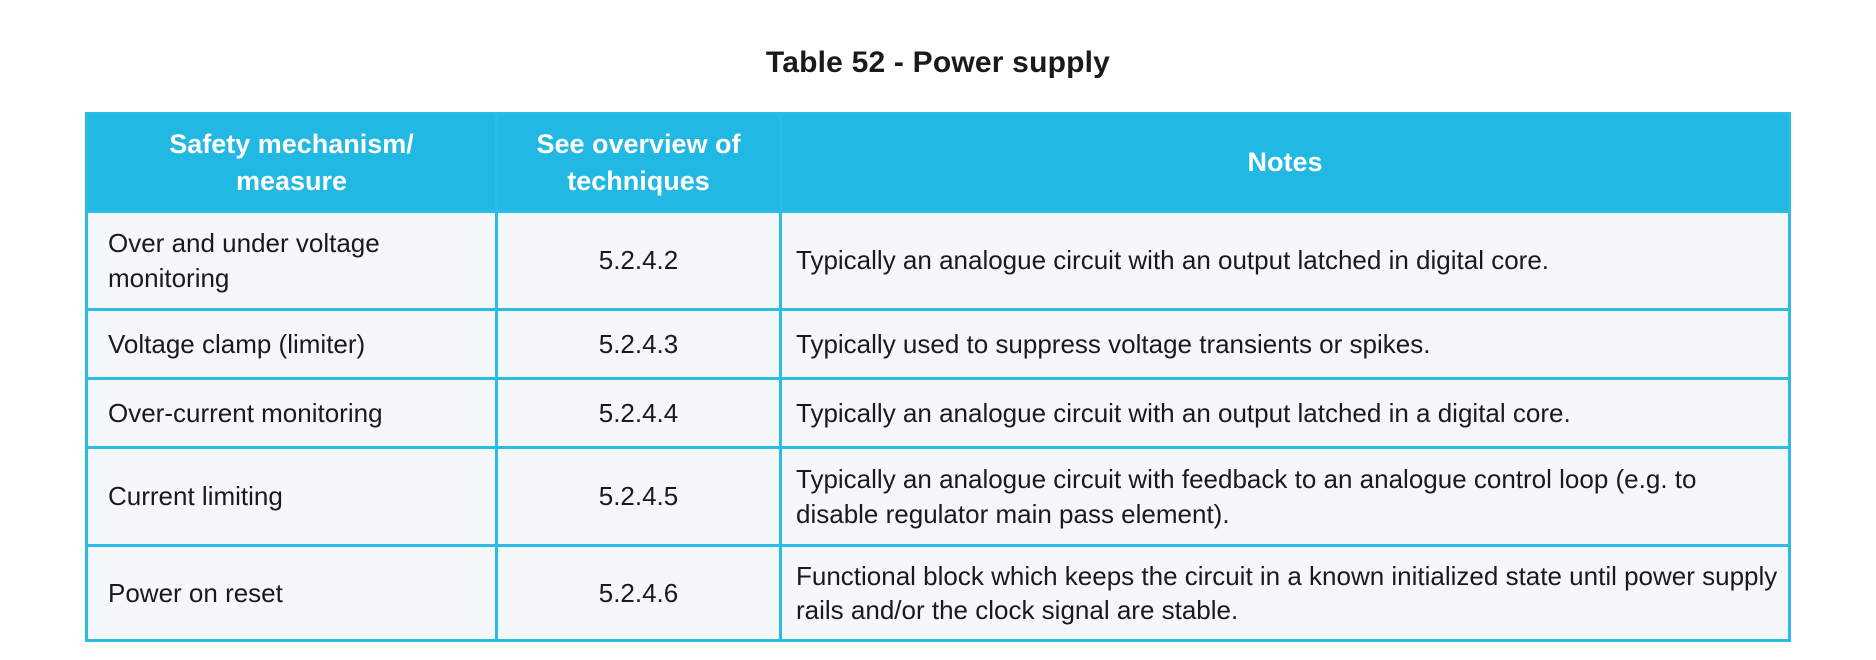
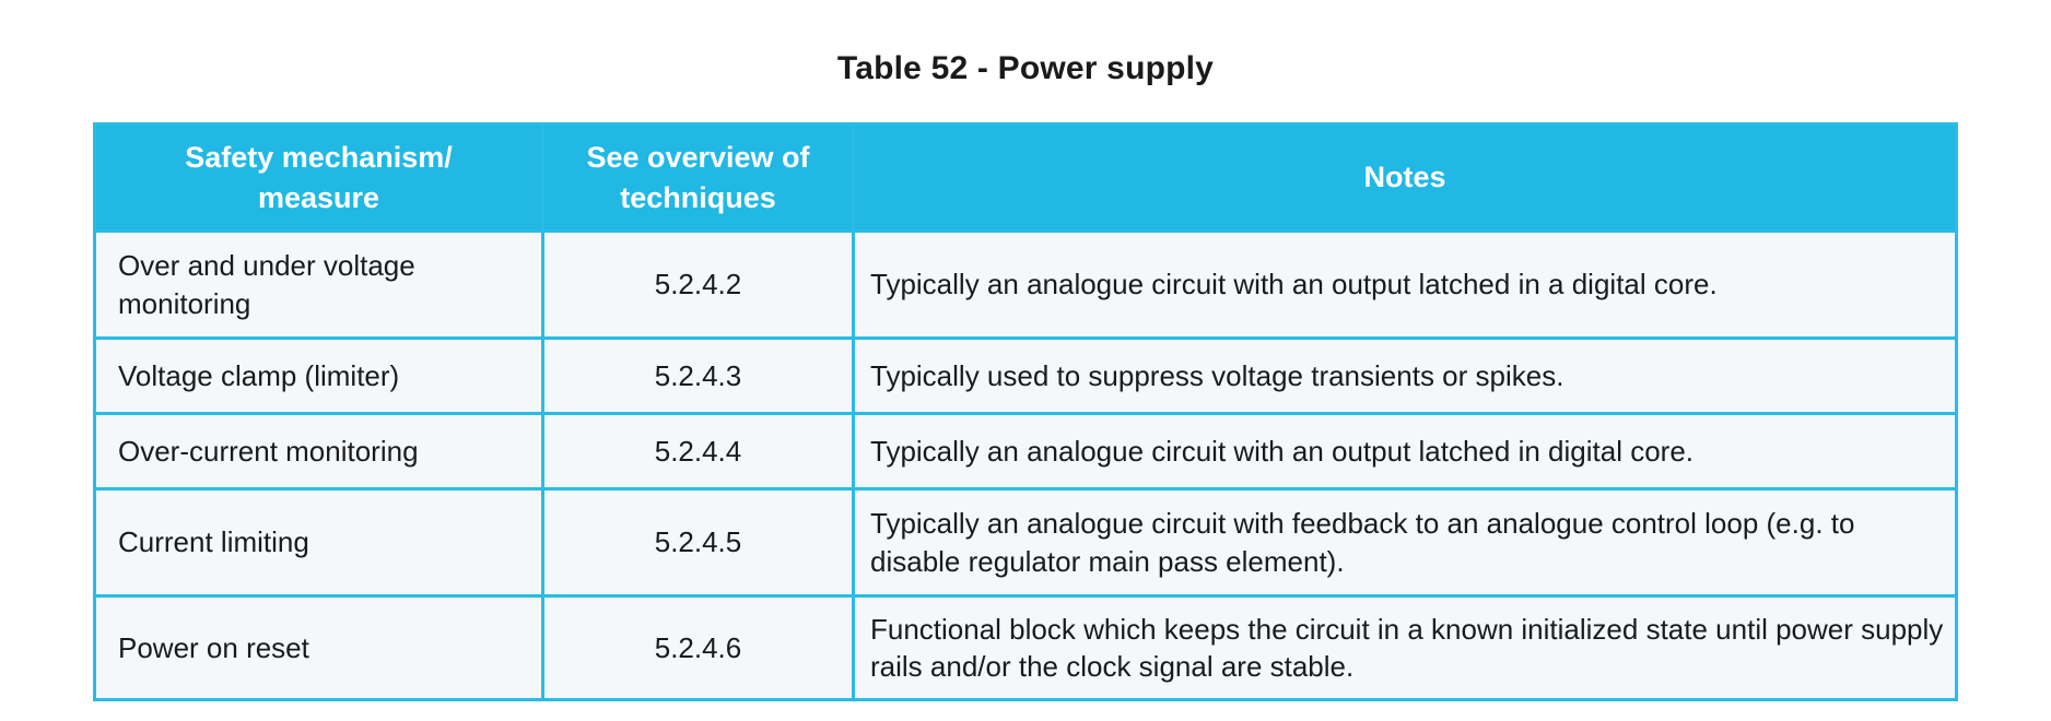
  Table 52 - Power supply
  Safety mechanism/ measure	See overview of techniques	Notes
- Over and under voltage monitoring	5.2.4.2	Typically an analogue circuit with an output latched in digital core.
+ Over and under voltage monitoring	5.2.4.2	Typically an analogue circuit with an output latched in a digital core.
  Voltage clamp (limiter)	5.2.4.3	Typically used to suppress voltage transients or spikes.
- Over-current monitoring	5.2.4.4	Typically an analogue circuit with an output latched in a digital core.
+ Over-current monitoring	5.2.4.4	Typically an analogue circuit with an output latched in digital core.
  Current limiting	5.2.4.5	Typically an analogue circuit with feedback to an analogue control loop (e.g. to disable regulator main pass element).
  Power on reset	5.2.4.6	Functional block which keeps the circuit in a known initialized state until power supply rails and/or the clock signal are stable.
